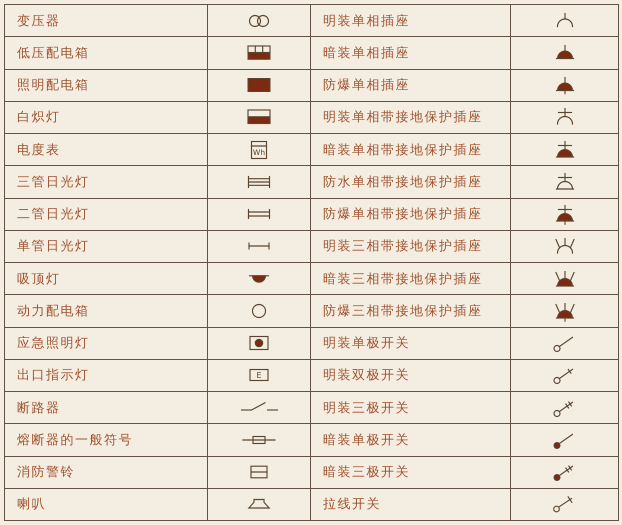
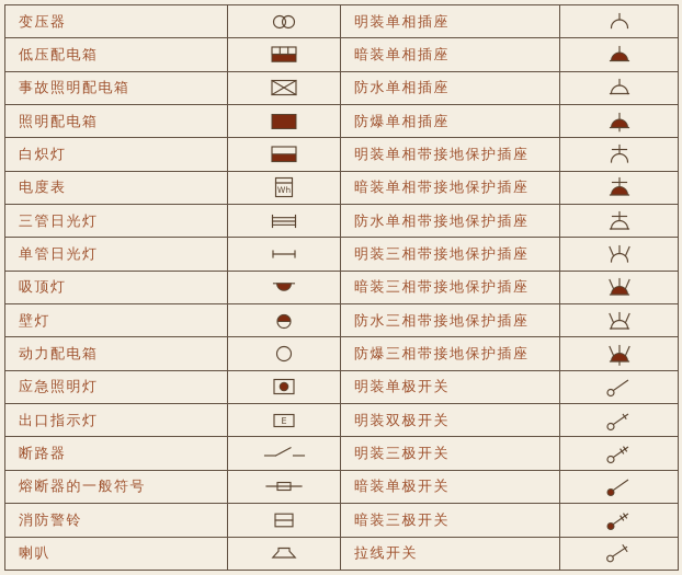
  变压器		明装单相插座
  低压配电箱		暗装单相插座
+ 事故照明配电箱		防水单相插座
  照明配电箱		防爆单相插座
  白炽灯		明装单相带接地保护插座
  电度表	Wh	暗装单相带接地保护插座
  三管日光灯		防水单相带接地保护插座
- 二管日光灯		防爆单相带接地保护插座
  单管日光灯		明装三相带接地保护插座
  吸顶灯		暗装三相带接地保护插座
+ 壁灯		防水三相带接地保护插座
  动力配电箱		防爆三相带接地保护插座
  应急照明灯		明装单极开关
  出口指示灯	E	明装双极开关
  断路器		明装三极开关
  熔断器的一般符号		暗装单极开关
  消防警铃		暗装三极开关
  喇叭		拉线开关
